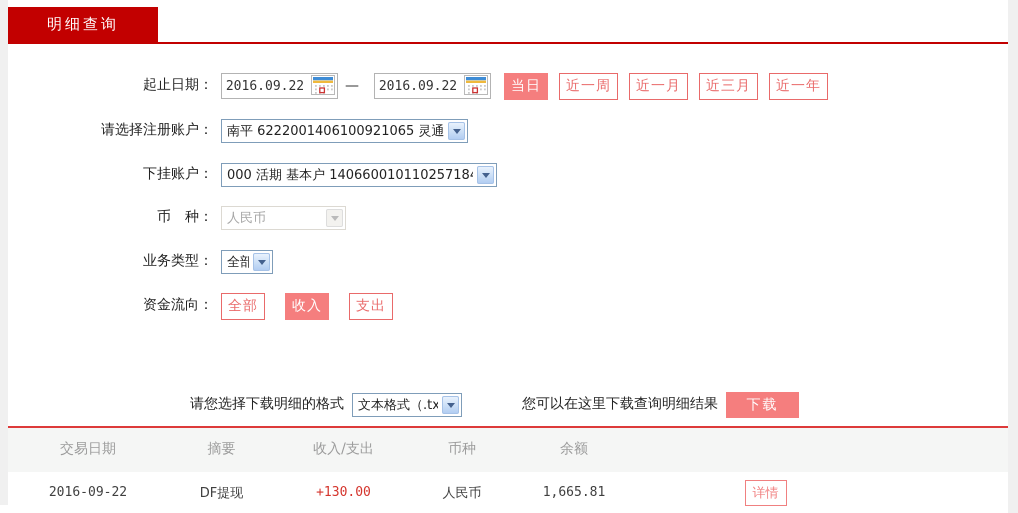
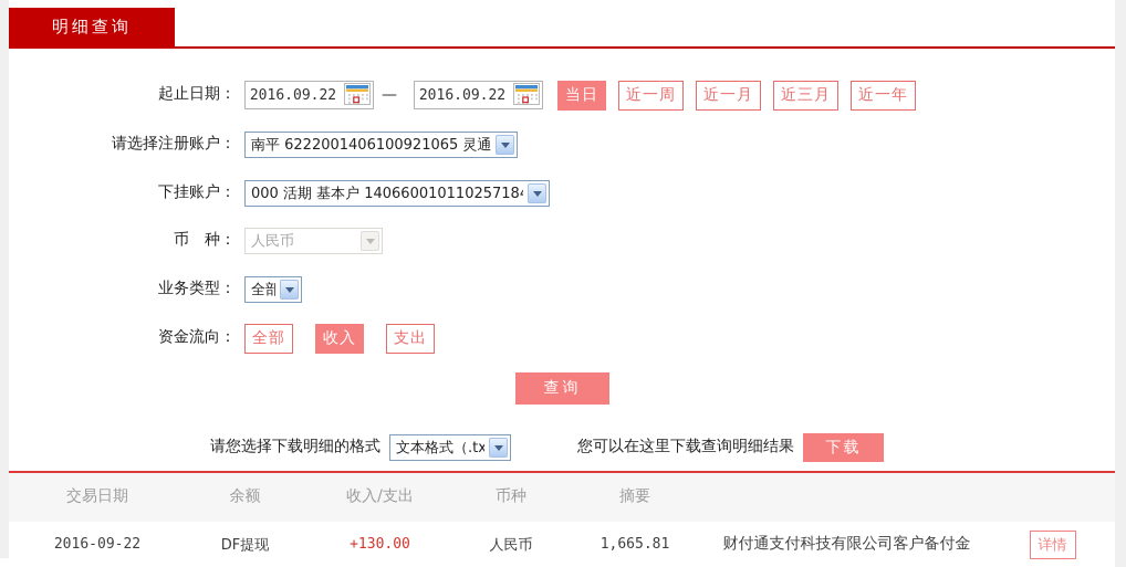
  明细查询
  起止日期：
  2016.09.22
  —
  2016.09.22
  当日
  近一周
  近一月
  近三月
  近一年
  请选择注册账户：
  南平 6222001406100921065 灵通
  下挂账户：
  000 活期 基本户 14066001011025718
  币 种：
  人民币
  业务类型：
  全部
  资金流向：
  全部
  收入
  支出
+ 查询
  请您选择下载明细的格式
  文本格式（.tx
  您可以在这里下载查询明细结果
  下载
  交易日期
- 摘要
+ 余额
  收入/支出
  币种
- 余额
+ 摘要
  2016-09-22
  DF提现
  +130.00
  人民币
  1,665.81
+ 财付通支付科技有限公司客户备付金
  详情
